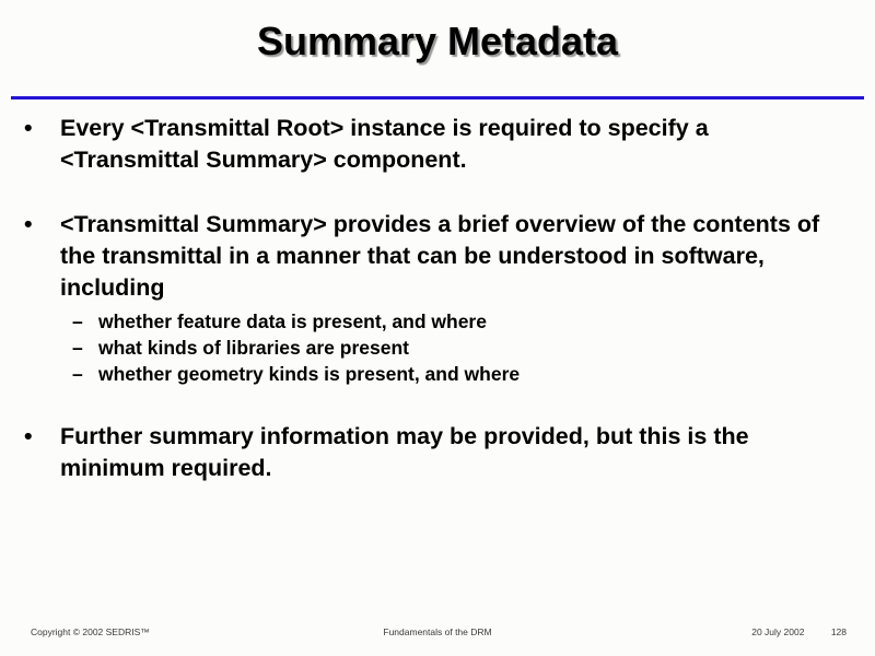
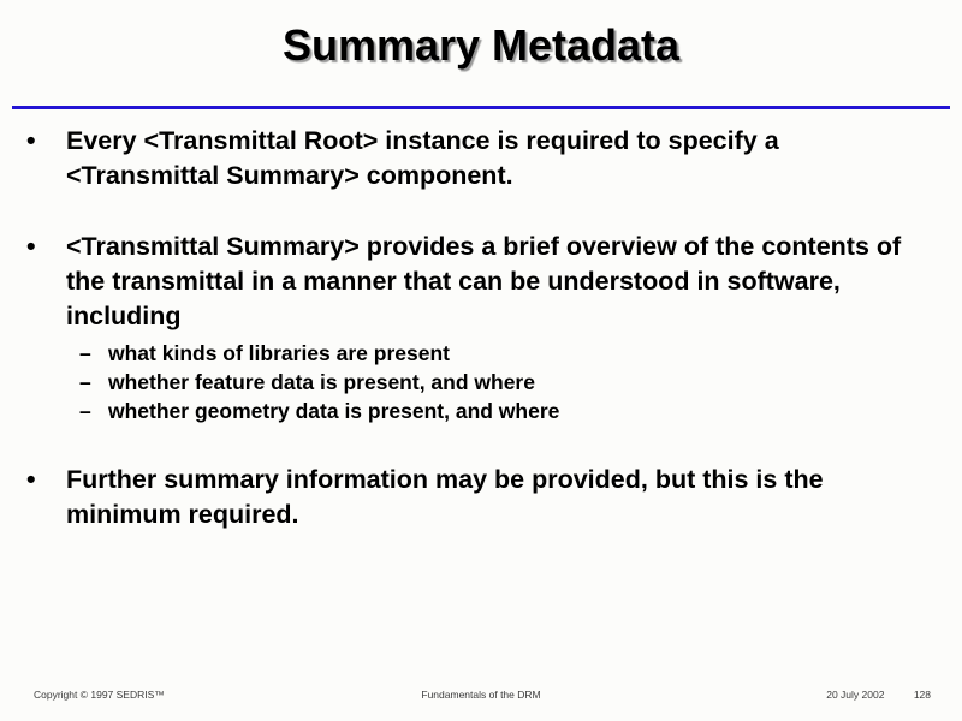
  Summary Metadata
  •
  Every <Transmittal Root> instance is required to specify a <Transmittal Summary> component.
  •
  <Transmittal Summary> provides a brief overview of the contents of the transmittal in a manner that can be understood in software, including
  –
- whether feature data is present, and where
+ what kinds of libraries are present
  –
- what kinds of libraries are present
+ whether feature data is present, and where
  –
- whether geometry kinds is present, and where
+ whether geometry data is present, and where
  •
  Further summary information may be provided, but this is the minimum required.
- Copyright © 2002 SEDRIS™
+ Copyright © 1997 SEDRIS™
  Fundamentals of the DRM
  20 July 2002 128
